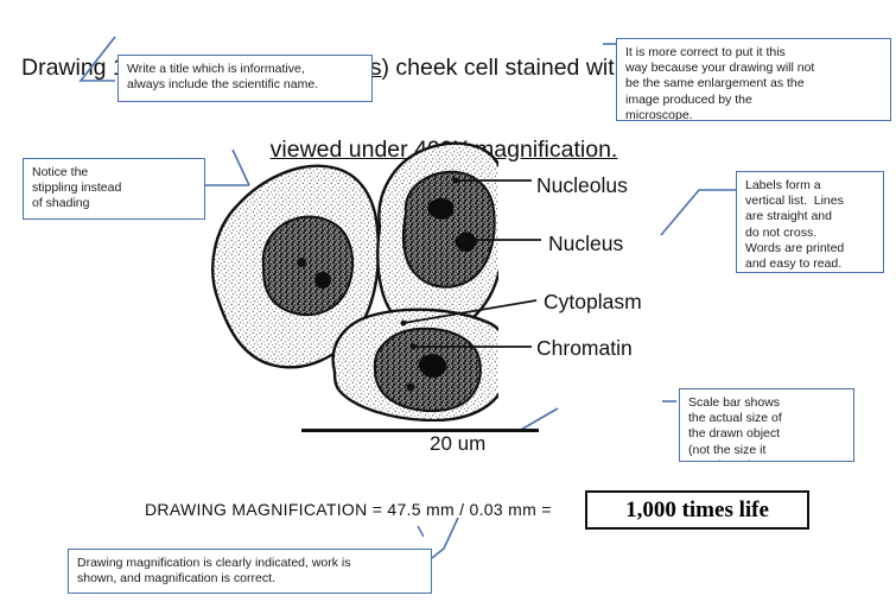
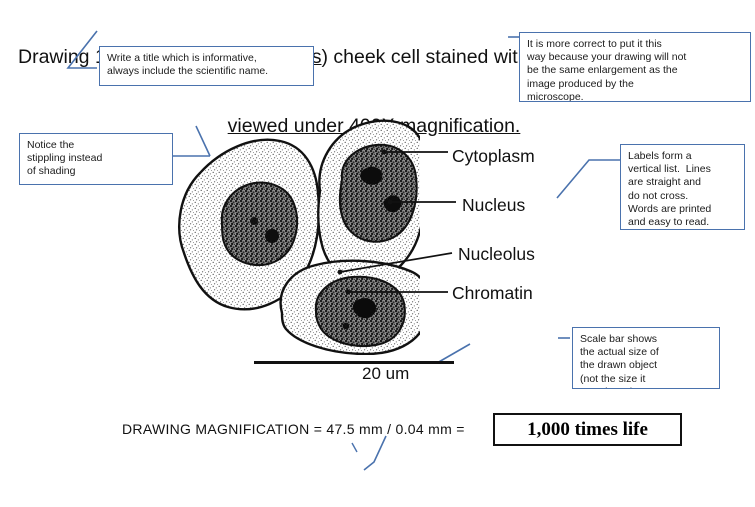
  viewed underagnification.
  Write a title which is informative,
  always include the scientific name.
  It is more correct to put it this
  way because your drawing will not
  be the same enlargement as the
  image produced by the
  microscope.
  Notice the
  stippling instead
  of shading
  Labels form a
  vertical list. Lines
  are straight and
  do not cross.
  Words are printed
  and easy to read.
  Scale bar shows
  the actual size of
  the drawn object
  (not the size it
- Drawing magnification is clearly indicated, work is
- shown, and magnification is correct.
- Nucleolus
+ Cytoplasm
  Nucleus
- Cytoplasm
+ Nucleolus
  Chromatin
  20 um
- DRAWING MAGNIFICATION = 47.5 mm / 0.03 mm =
+ DRAWING MAGNIFICATION = 47.5 mm / 0.04 mm =
  1,000 times life
